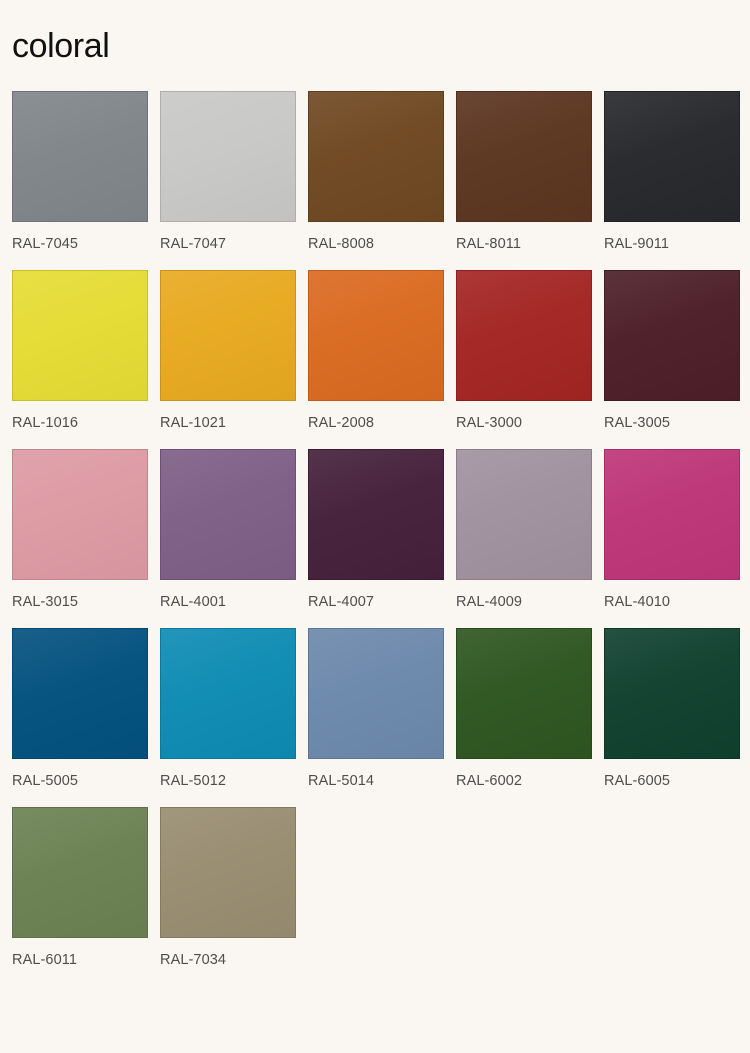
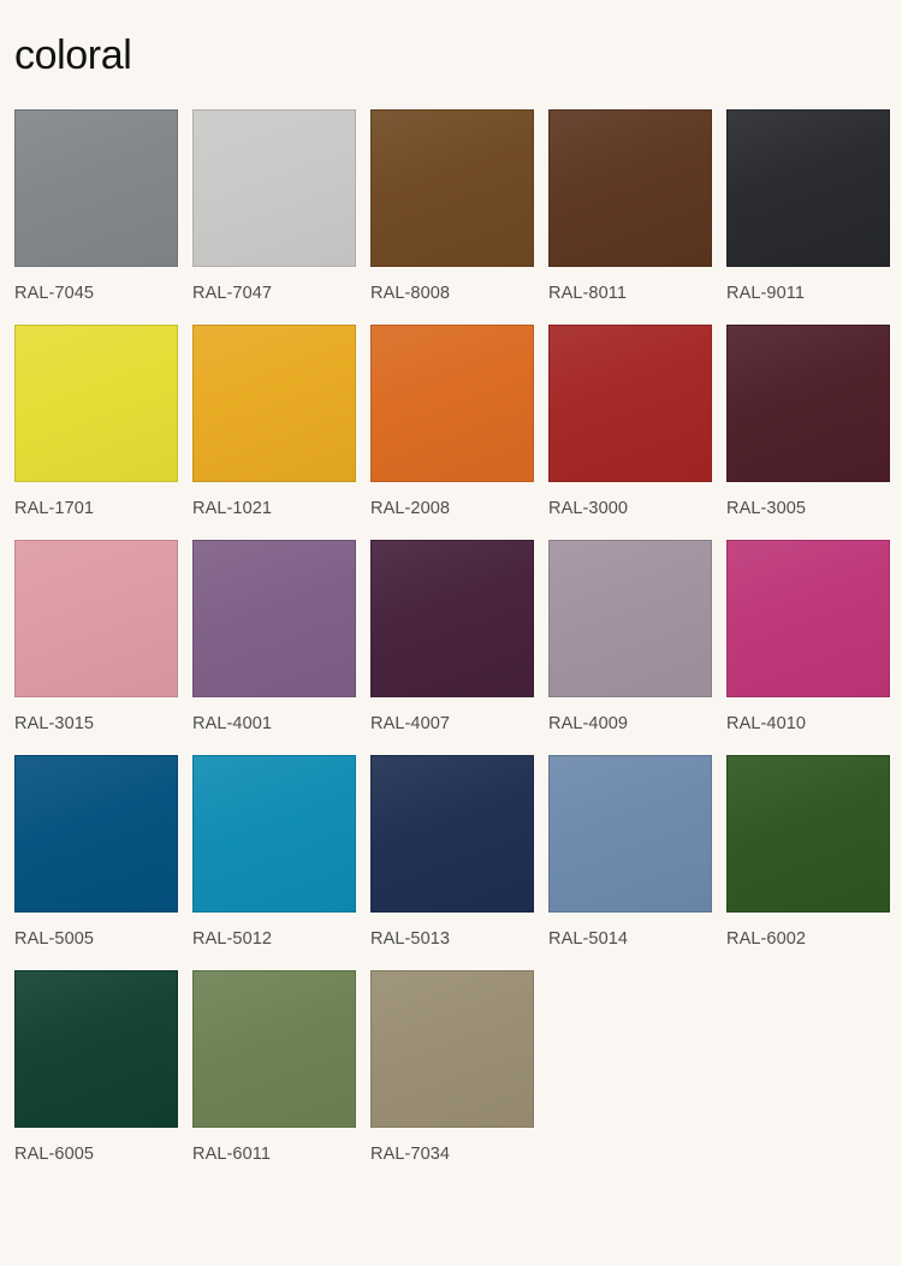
  coloral
  RAL-7045
  RAL-7047
  RAL-8008
  RAL-8011
  RAL-9011
- RAL-1016
+ RAL-1701
  RAL-1021
  RAL-2008
  RAL-3000
  RAL-3005
  RAL-3015
  RAL-4001
  RAL-4007
  RAL-4009
  RAL-4010
  RAL-5005
  RAL-5012
+ RAL-5013
  RAL-5014
  RAL-6002
  RAL-6005
  RAL-6011
  RAL-7034
